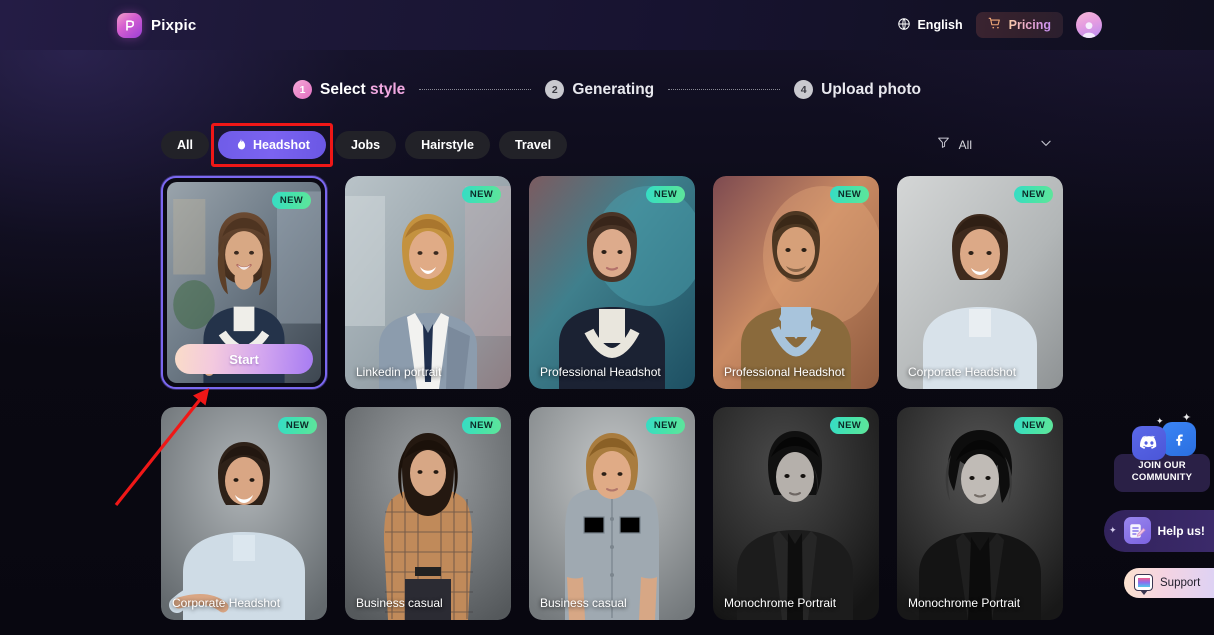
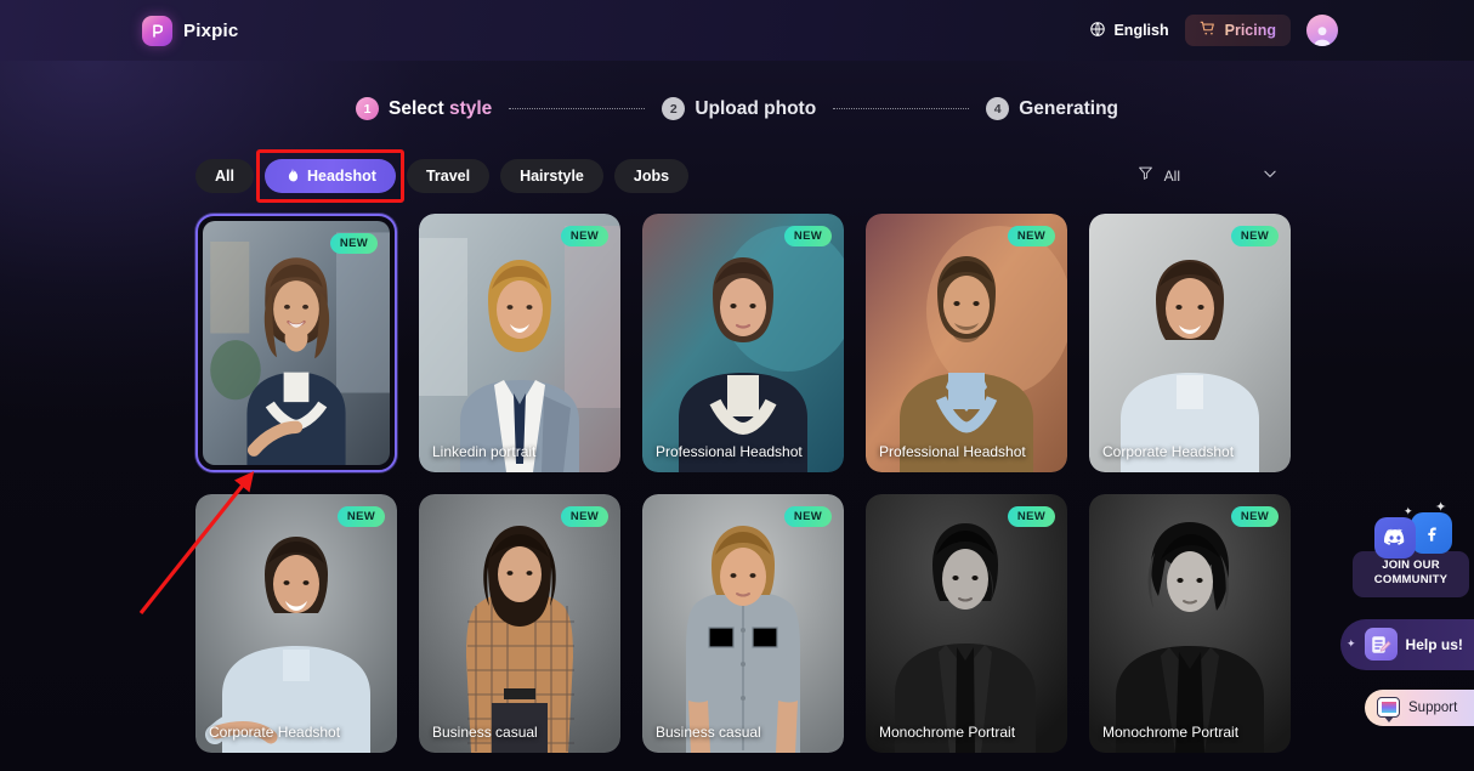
  Pixpic
  English
  Pricing
  1
  Select style
  2
- Generating
+ Upload photo
  4
- Upload photo
+ Generating
  All
  Headshot
- Jobs
+ Travel
  Hairstyle
- Travel
+ Jobs
  All
  NEW
- Start
  NEW
  Linkedin portrait
  NEW
  Professional Headshot
  NEW
  Professional Headshot
  NEW
  Corporate Headshot
  NEW
  Corporate Headshot
  NEW
  Business casual
  NEW
  Business casual
  NEW
  Monochrome Portrait
  NEW
  Monochrome Portrait
  ✦
  ✦
  JOIN OUR
  COMMUNITY
  ✦
  Help us!
  Support
